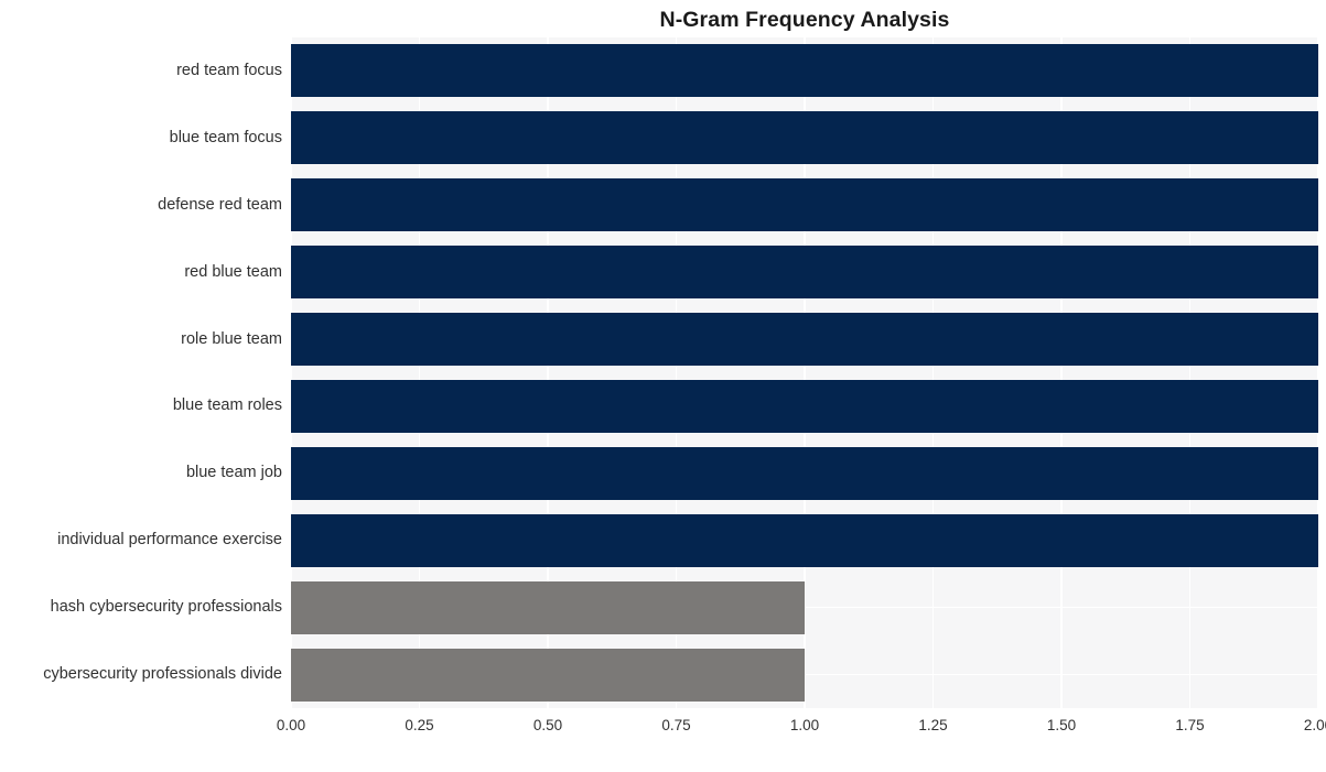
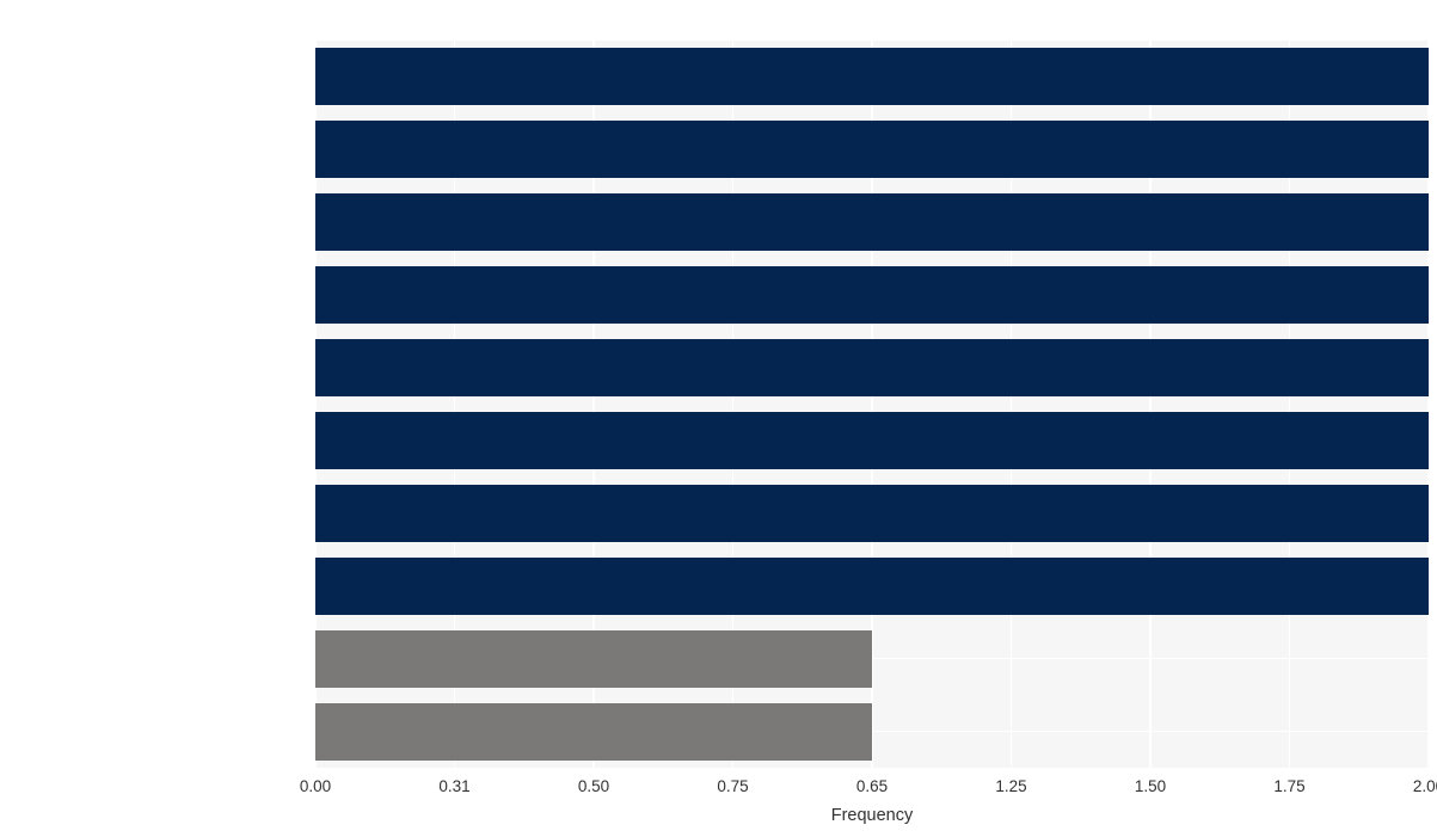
- N-Gram Frequency Analysis
- red team focus
- blue team focus
- defense red team
- red blue team
- role blue team
- blue team roles
- blue team job
- individual performance exercise
- hash cybersecurity professionals
- cybersecurity professionals divide
  0.00
- 0.25
+ 0.31
  0.50
  0.75
- 1.00
+ 0.65
  1.25
  1.50
  1.75
  2.0
+ Frequency
